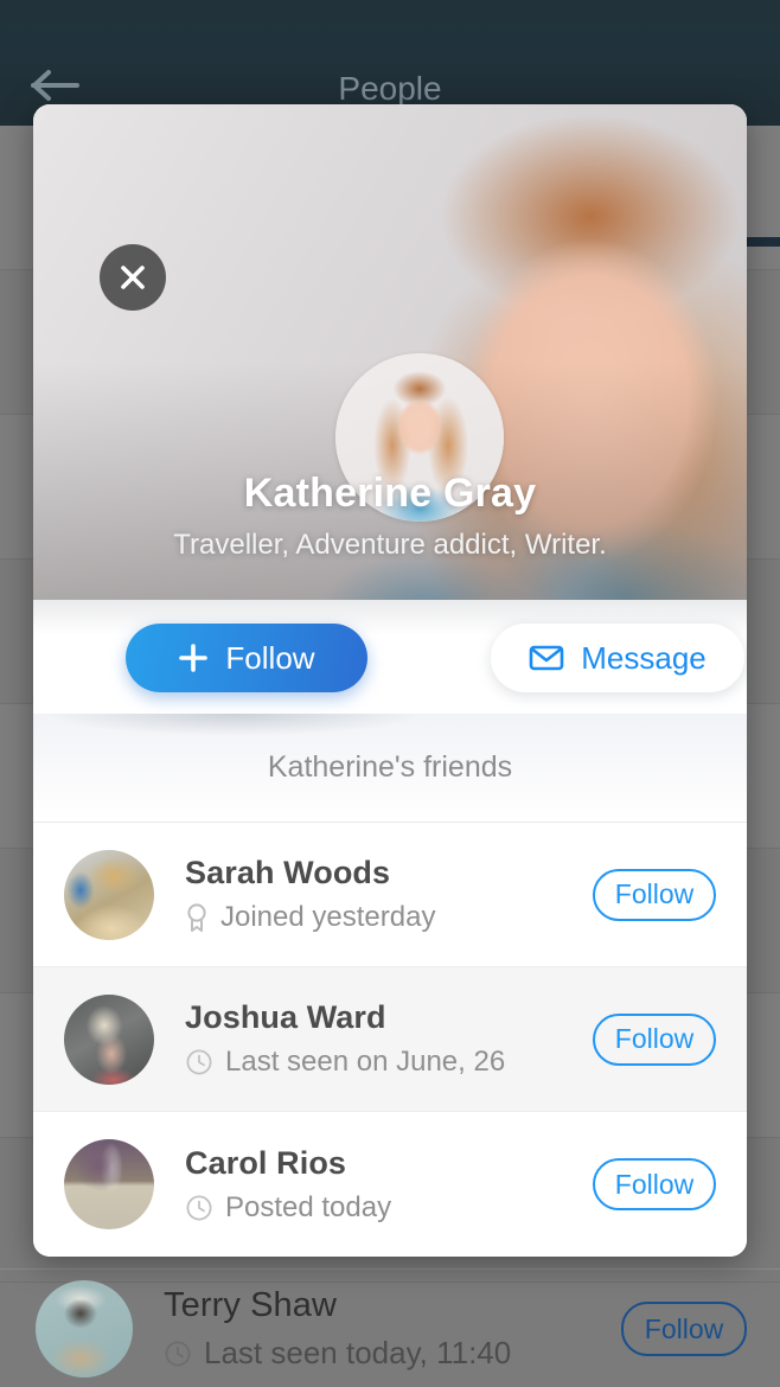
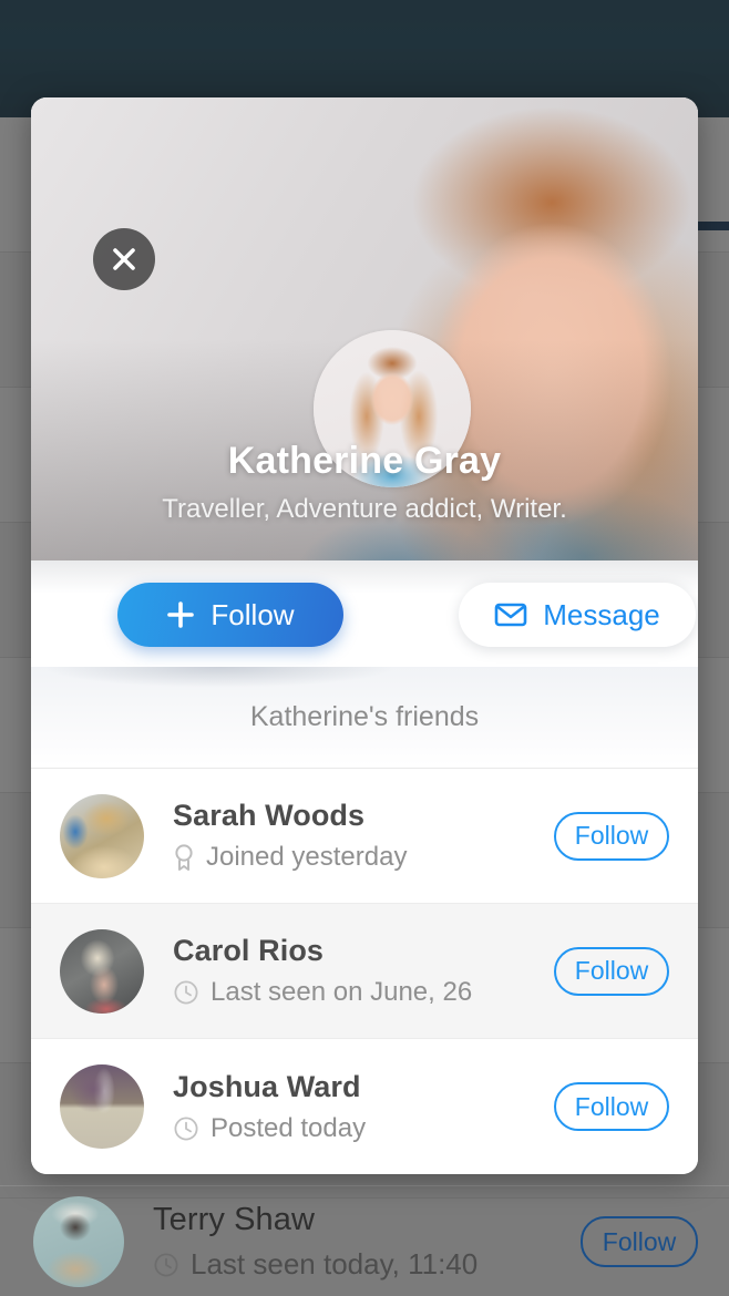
- People
  Katherine Gray
  Traveller, Adventure addict, Writer.
  Follow
  Message
  Katherine's friends
  Sarah Woods
  Joined yesterday
  Follow
- Joshua Ward
+ Carol Rios
  Last seen on June, 26
  Follow
- Carol Rios
+ Joshua Ward
  Posted today
  Follow
  Terry Shaw
  Last seen today, 11:40
  Follow
